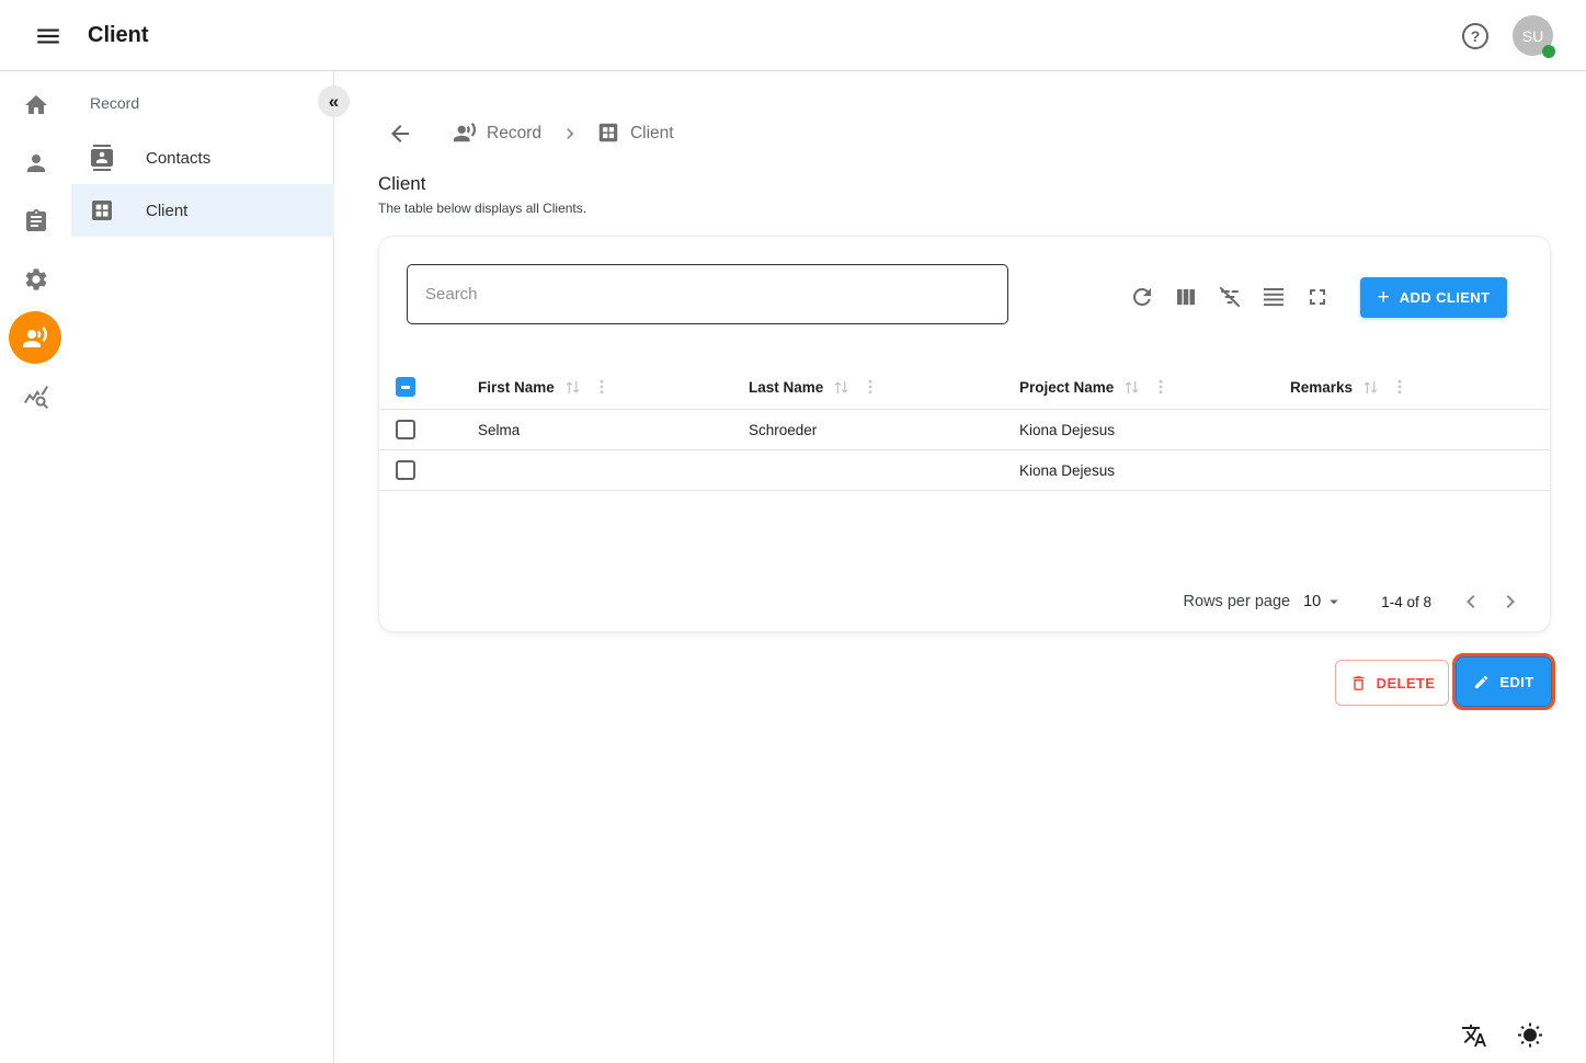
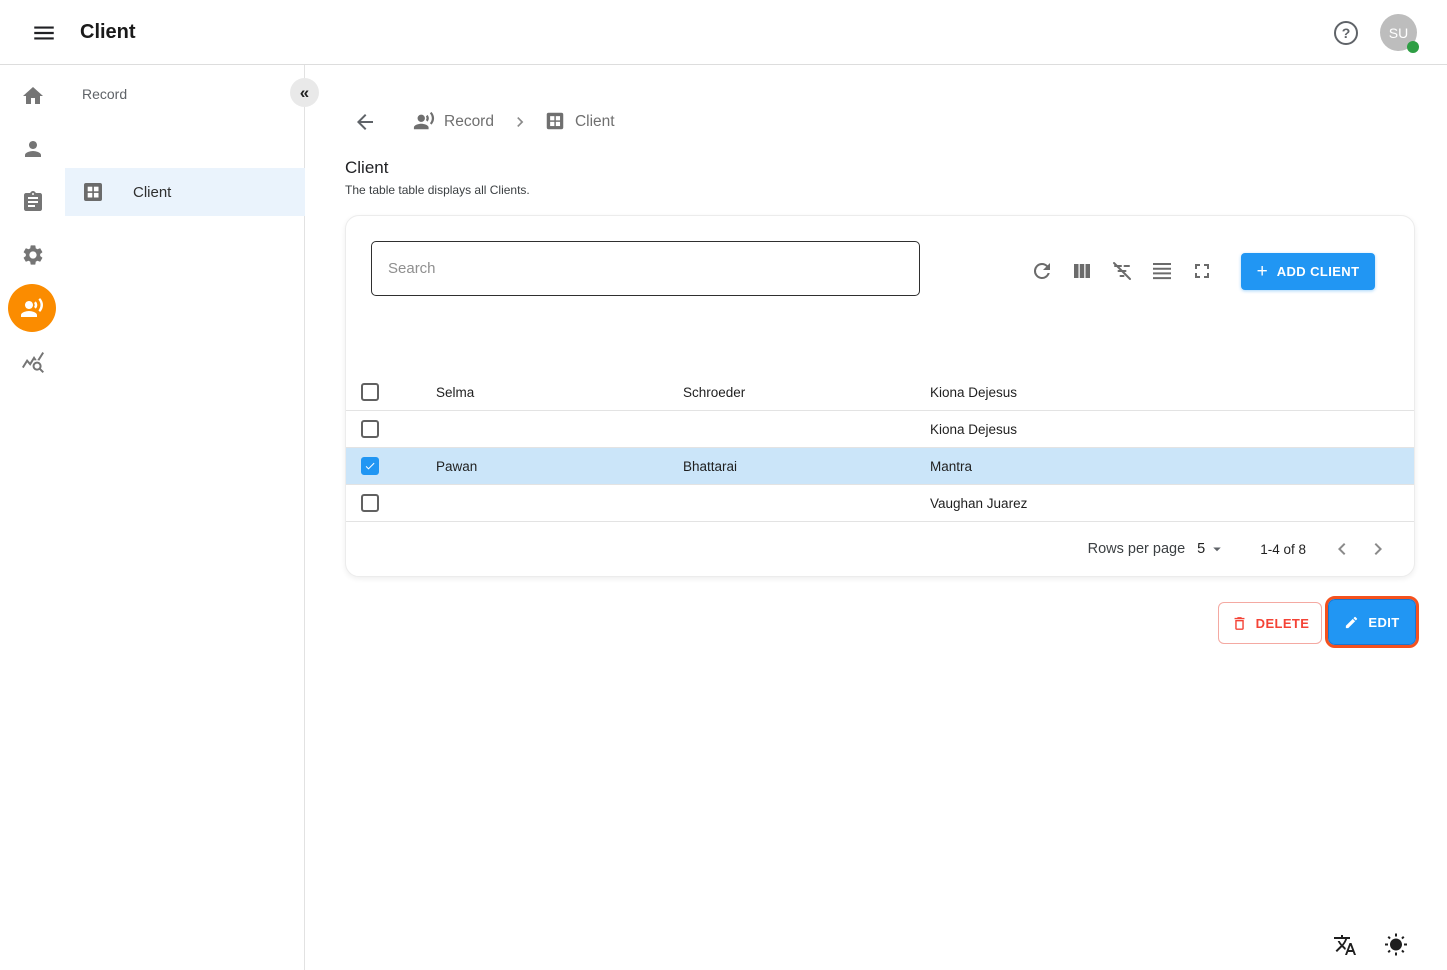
  Client
  ?
  SU
  Record
- Contacts
  Client
  «
  Record
  Client
  Client
- The table below displays all Clients.
+ The table table displays all Clients.
  Search
  +
  ADD CLIENT
- First Name
- Last Name
- Project Name
- Remarks
  Selma
  Schroeder
  Kiona Dejesus
  Kiona Dejesus
+ Pawan
+ Bhattarai
+ Mantra
+ Vaughan Juarez
  Rows per page
- 10
+ 5
  1-4 of 8
  DELETE
  EDIT
